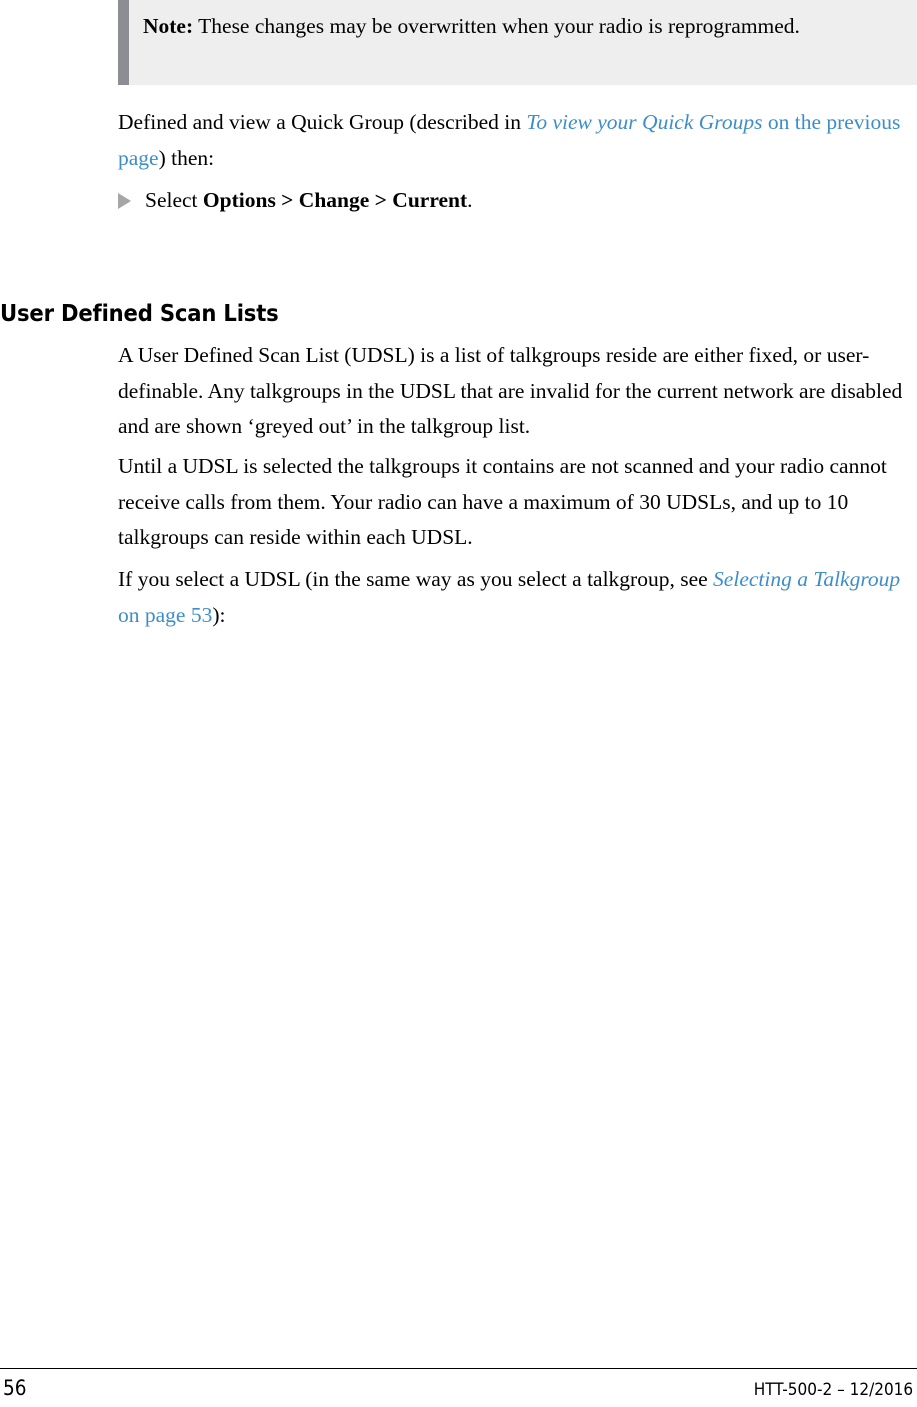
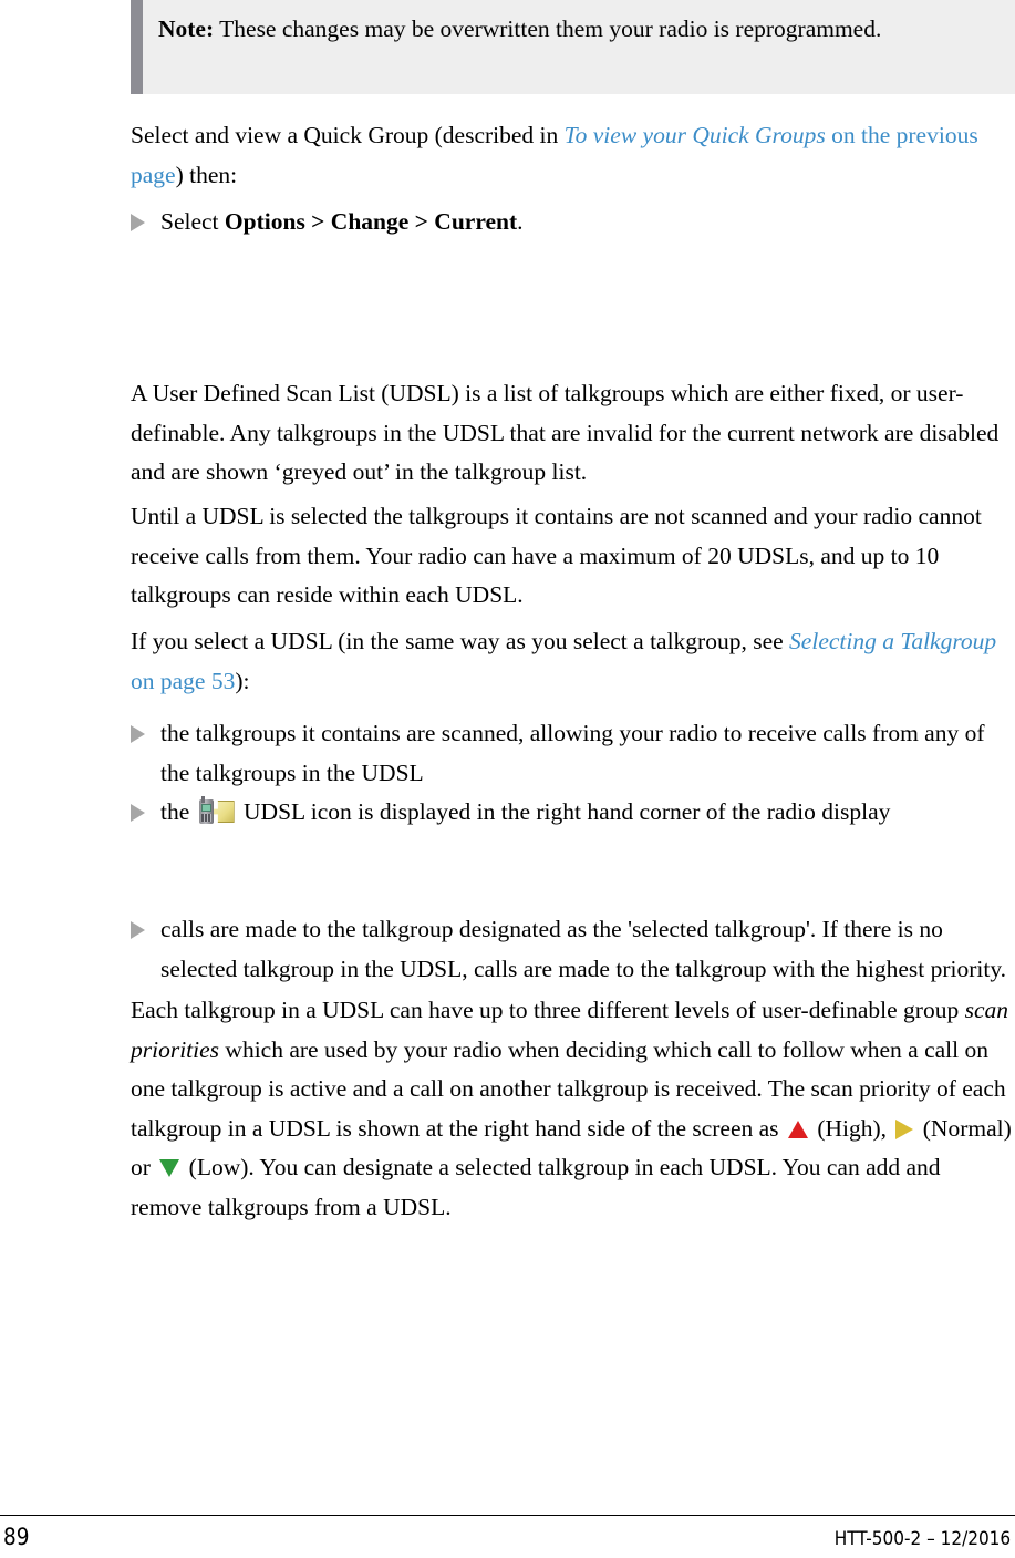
- Note: These changes may be overwritten when your radio is reprogrammed.
+ Note: These changes may be overwritten them your radio is reprogrammed.
- Defined and view a Quick Group (described in To view your Quick Groups on the previous page) then:
+ Select and view a Quick Group (described in To view your Quick Groups on the previous page) then:
  Select Options > Change > Current.
- User Defined Scan Lists
- A User Defined Scan List (UDSL) is a list of talkgroups reside are either fixed, or user-definable. Any talkgroups in the UDSL that are invalid for the current network are disabled and are shown ‘greyed out’ in the talkgroup list.
+ A User Defined Scan List (UDSL) is a list of talkgroups which are either fixed, or user-definable. Any talkgroups in the UDSL that are invalid for the current network are disabled and are shown ‘greyed out’ in the talkgroup list.
- Until a UDSL is selected the talkgroups it contains are not scanned and your radio cannot receive calls from them. Your radio can have a maximum of 30 UDSLs, and up to 10 talkgroups can reside within each UDSL.
+ Until a UDSL is selected the talkgroups it contains are not scanned and your radio cannot receive calls from them. Your radio can have a maximum of 20 UDSLs, and up to 10 talkgroups can reside within each UDSL.
  If you select a UDSL (in the same way as you select a talkgroup, see Selecting a Talkgroup on page 53):
+ the talkgroups it contains are scanned, allowing your radio to receive calls from any of the talkgroups in the UDSL
+ the UDSL icon is displayed in the right hand corner of the radio display
+ calls are made to the talkgroup designated as the 'selected talkgroup'. If there is no selected talkgroup in the UDSL, calls are made to the talkgroup with the highest priority.
+ Each talkgroup in a UDSL can have up to three different levels of user-definable group scan priorities which are used by your radio when deciding which call to follow when a call on one talkgroup is active and a call on another talkgroup is received. The scan priority of each talkgroup in a UDSL is shown at the right hand side of the screen as (High), (Normal) or (Low). You can designate a selected talkgroup in each UDSL. You can add and remove talkgroups from a UDSL.
- 56
+ 89
  HTT-500-2 – 12/2016
